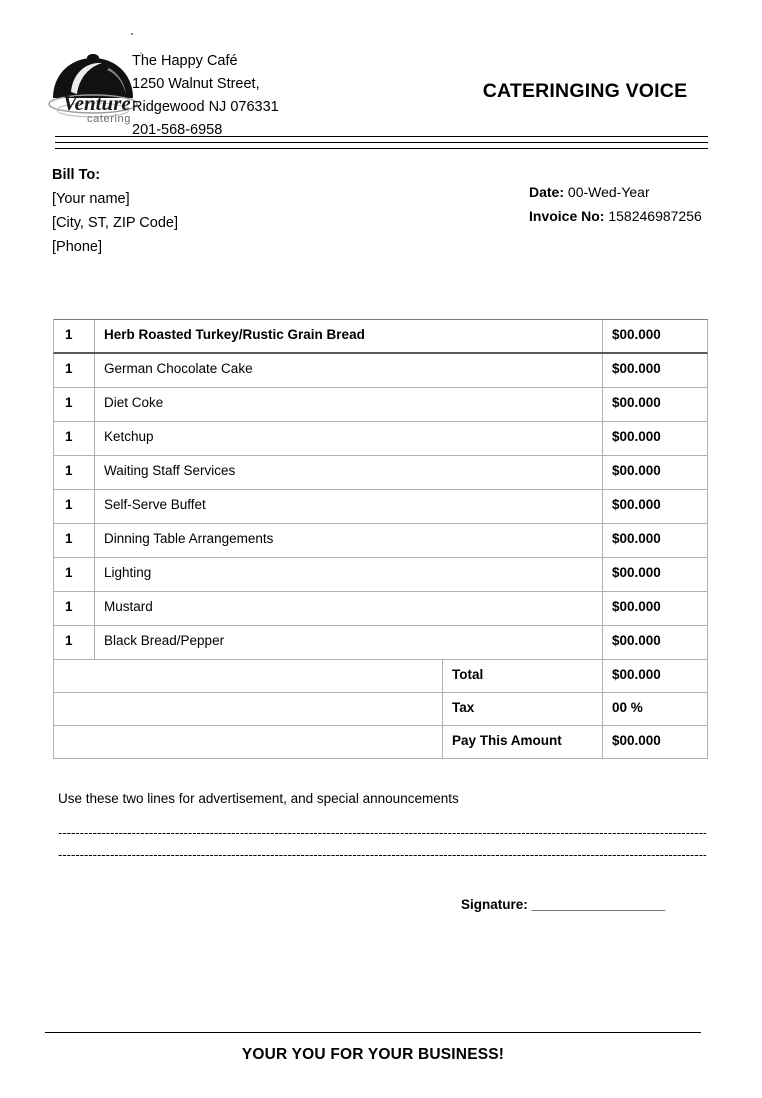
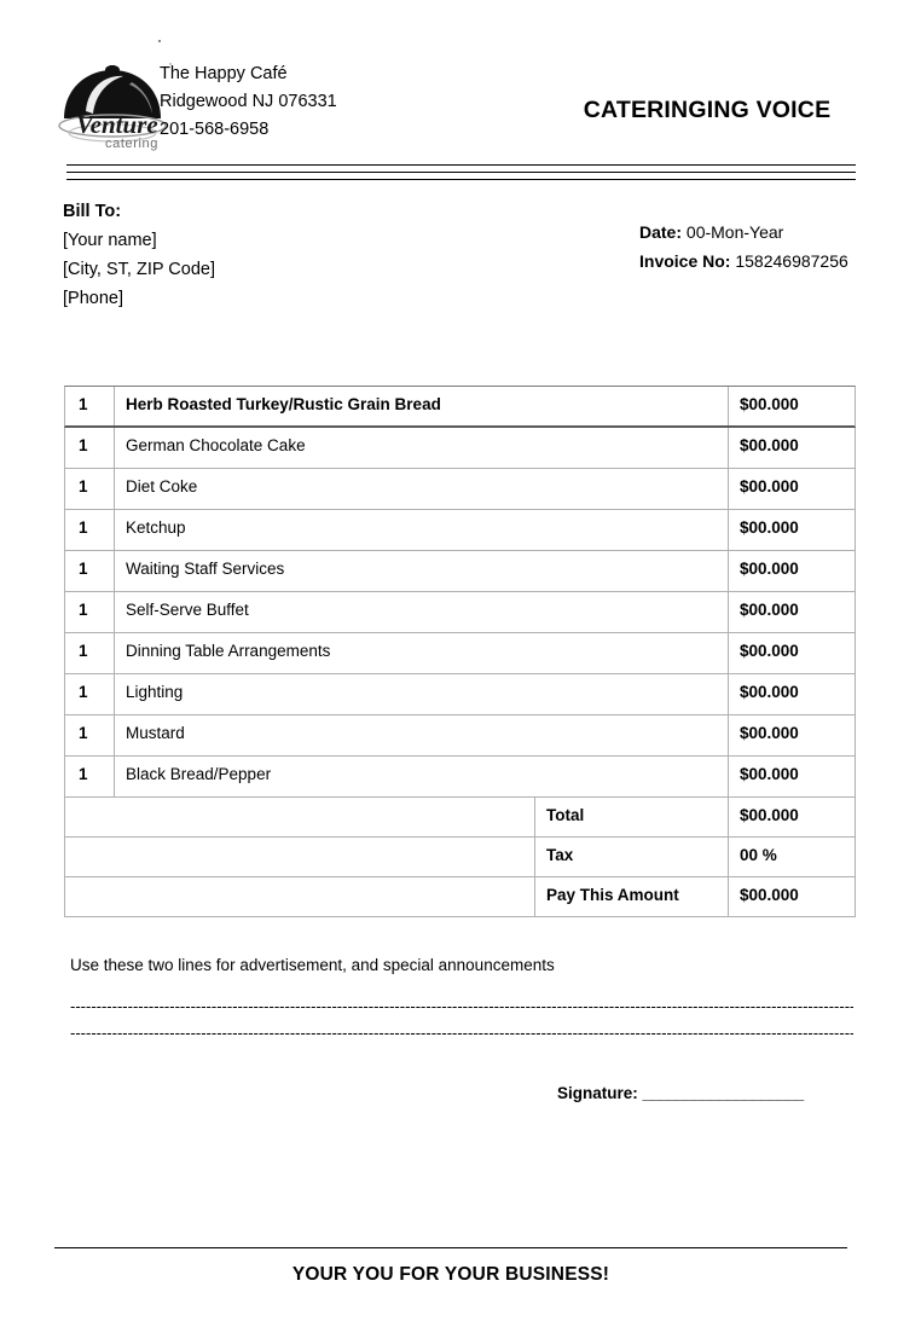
  Venture
  catering
  The Happy Café
- 1250 Walnut Street,
  Ridgewood NJ 076331
  201-568-6958
  CATERINGING VOICE
  Bill To:
  [Your name]
  [City, ST, ZIP Code]
  [Phone]
- Date: 00-Wed-Year
+ Date: 00-Mon-Year
  Invoice No: 158246987256
  1
  Herb Roasted Turkey/Rustic Grain Bread
  $00.000
  1
  German Chocolate Cake
  $00.000
  1
  Diet Coke
  $00.000
  1
  Ketchup
  $00.000
  1
  Waiting Staff Services
  $00.000
  1
  Self-Serve Buffet
  $00.000
  1
  Dinning Table Arrangements
  $00.000
  1
  Lighting
  $00.000
  1
  Mustard
  $00.000
  1
  Black Bread/Pepper
  $00.000
  Total
  $00.000
  Tax
  00 %
  Pay This Amount
  $00.000
  Use these two lines for advertisement, and special announcements
  ------------------------------------------------------------------------------------------------------------------------------------------------------
  ------------------------------------------------------------------------------------------------------------------------------------------------------
  Signature: ___________________
  YOUR YOU FOR YOUR BUSINESS!
